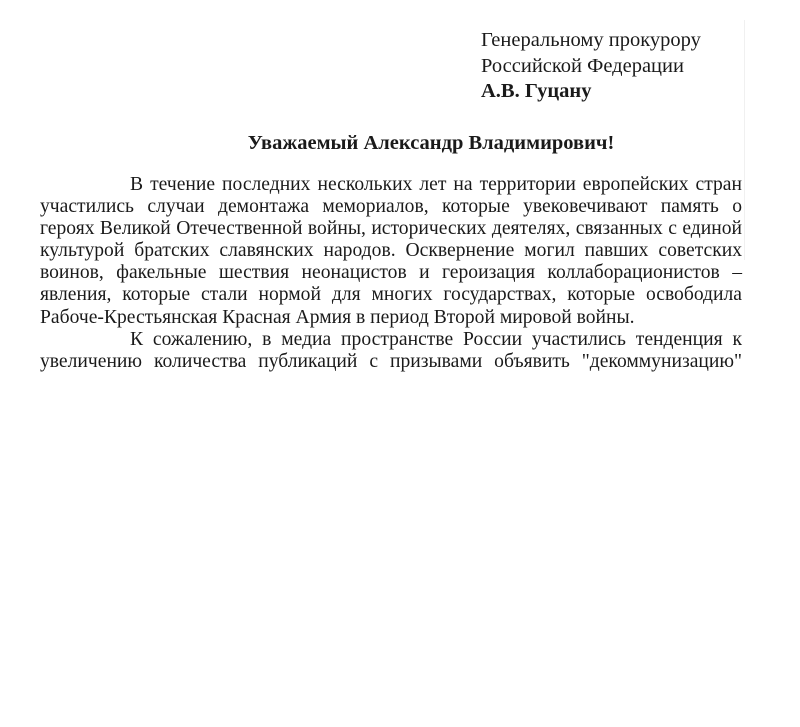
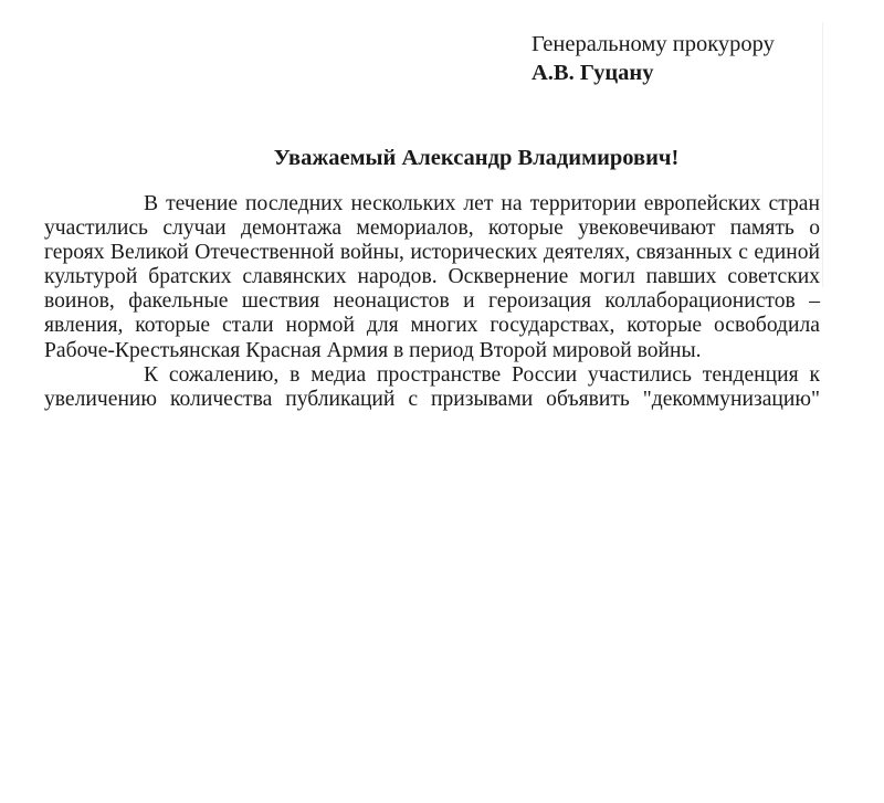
  Генеральному прокурору
- Российской Федерации
  А.В. Гуцану
  Уважаемый Александр Владимирович!
  В течение последних нескольких лет на территории европейских стран участились случаи демонтажа мемориалов, которые увековечивают память о героях Великой Отечественной войны, исторических деятелях, связанных с единой культурой братских славянских народов. Осквернение могил павших советских воинов, факельные шествия неонацистов и героизация коллаборационистов – явления, которые стали нормой для многих государствах, которые освободила Рабоче-Крестьянская Красная Армия в период Второй мировой войны.
  К сожалению, в медиа пространстве России участились тенденция к увеличению количества публикаций с призывами объявить "декоммунизацию"
